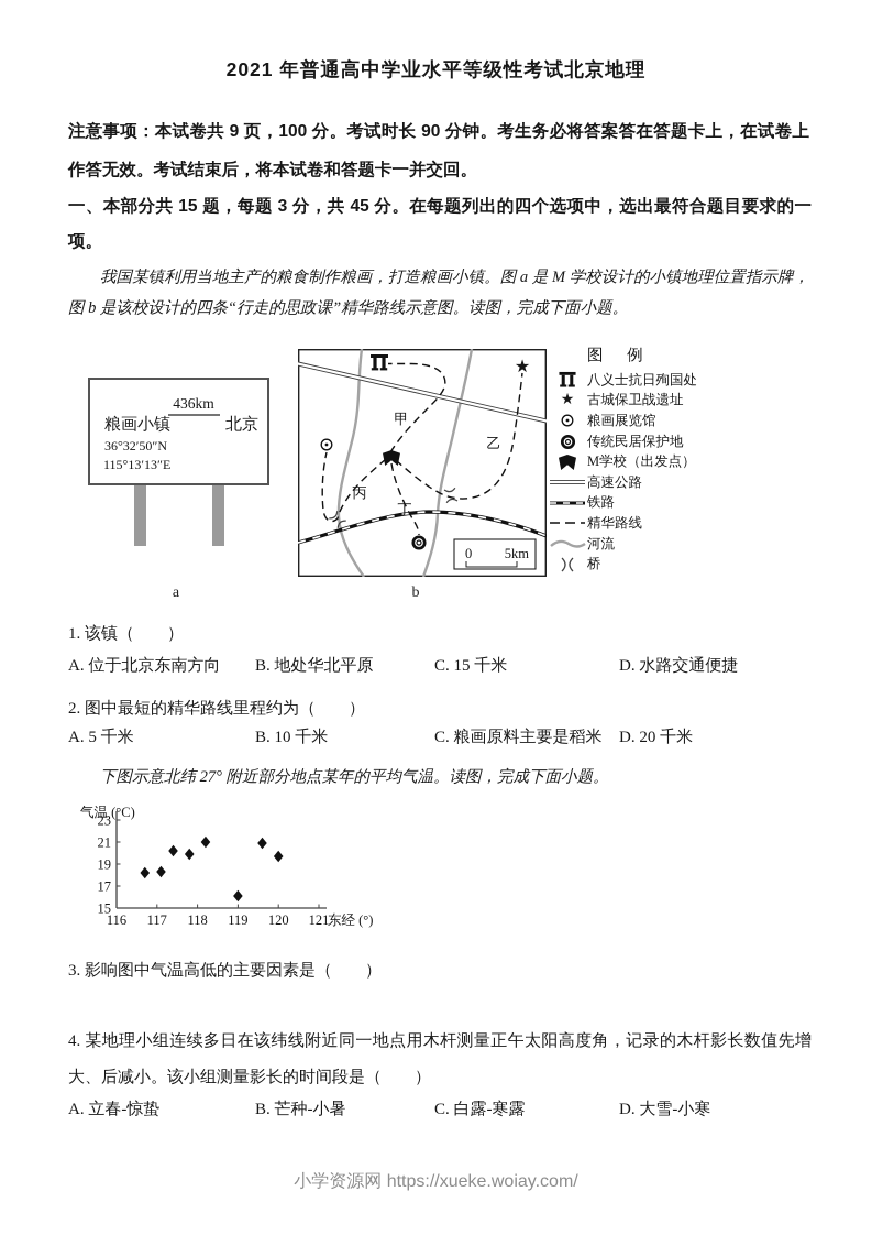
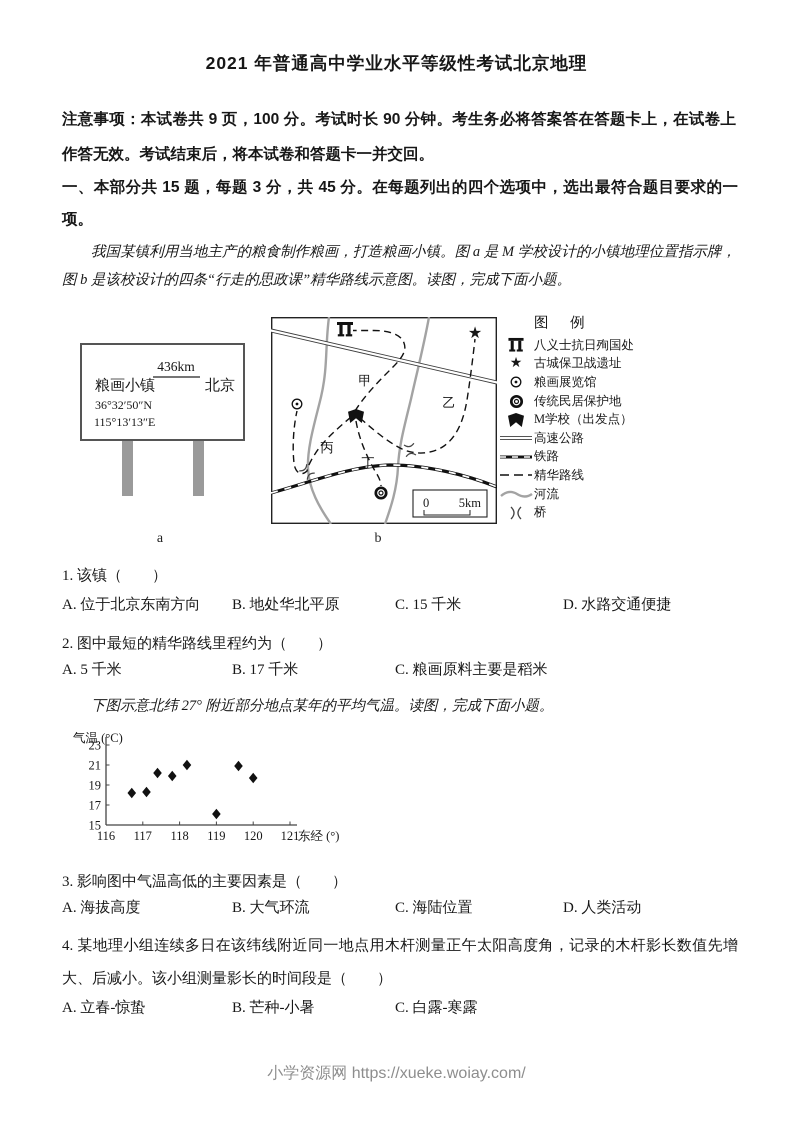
  2021 年普通高中学业水平等级性考试北京地理
  注意事项：本试卷共 9 页，100 分。考试时长 90 分钟。考生务必将答案答在答题卡上，在试卷上作答无效。考试结束后，将本试卷和答题卡一并交回。
  一、本部分共 15 题，每题 3 分，共 45 分。在每题列出的四个选项中，选出最符合题目要求的一项。
  我国某镇利用当地主产的粮食制作粮画，打造粮画小镇。图 a 是 M 学校设计的小镇地理位置指示牌，图 b 是该校设计的四条“行走的思政课”精华路线示意图。读图，完成下面小题。
  436km
  粮画小镇
  北京
  36°32′50″N
  115°13′13″E
  a
  ★
  甲
  乙
  丙
  丁
  0
  5km
  b
  图 例
  八义士抗日殉国处
  ★
  古城保卫战遗址
  粮画展览馆
  传统民居保护地
  M学校（出发点）
  高速公路
  铁路
  精华路线
  河流
  桥
  1. 该镇（ ）
  A. 位于北京东南方向
  B. 地处华北平原
  C. 15 千米
  D. 水路交通便捷
  2. 图中最短的精华路线里程约为（ ）
  A. 5 千米
- B. 10 千米
+ B. 17 千米
  C. 粮画原料主要是稻米
- D. 20 千米
  下图示意北纬 27° 附近部分地点某年的平均气温。读图，完成下面小题。
  气温 (°C)
  23
  21
  19
  17
  15
  116
  117
  118
  119
  120
  121
  东经 (°)
  3. 影响图中气温高低的主要因素是（ ）
+ A. 海拔高度
+ B. 大气环流
+ C. 海陆位置
+ D. 人类活动
  4. 某地理小组连续多日在该纬线附近同一地点用木杆测量正午太阳高度角，记录的木杆影长数值先增大、后减小。该小组测量影长的时间段是（ ）
  A. 立春-惊蛰
  B. 芒种-小暑
  C. 白露-寒露
- D. 大雪-小寒
  小学资源网 https://xueke.woiay.com/
